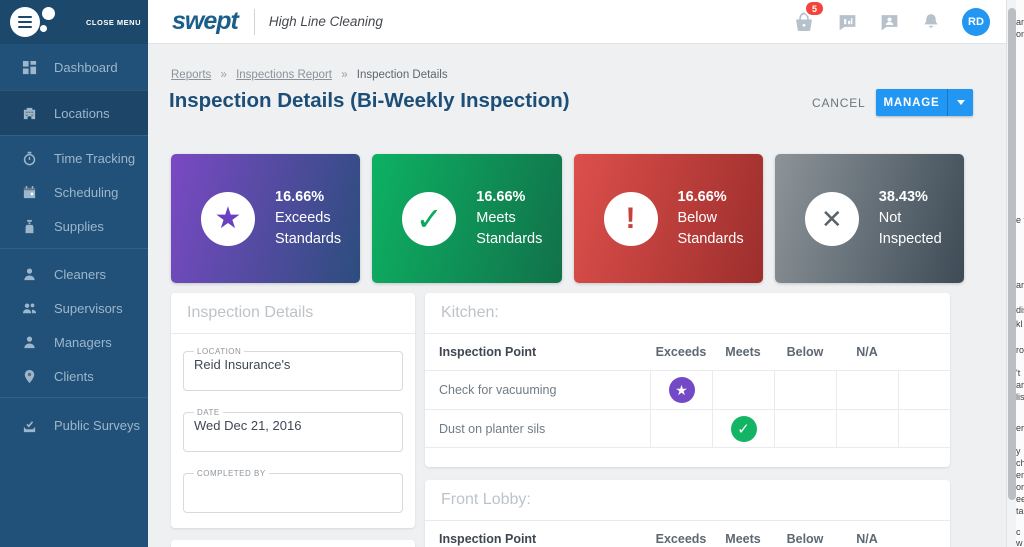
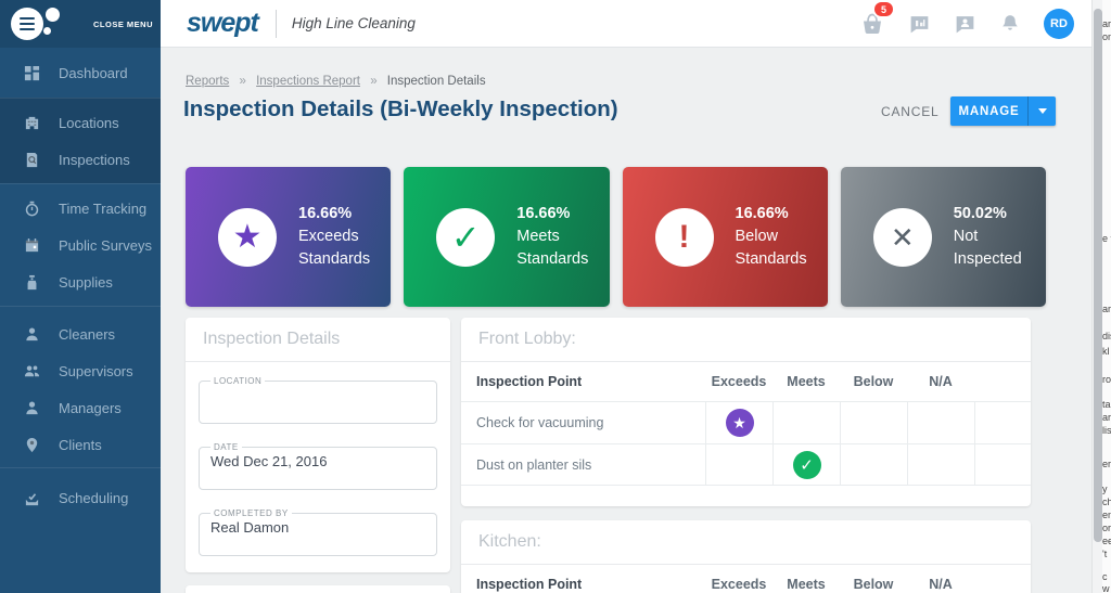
  CLOSE MENU
  Dashboard
  Locations
+ Inspections
  Time Tracking
- Scheduling
+ Public Surveys
  Supplies
  Cleaners
  Supervisors
  Managers
  Clients
- Public Surveys
+ Scheduling
  swept
  High Line Cleaning
  5
  RD
  Reports » Inspections Report » Inspection Details
  Inspection Details (Bi-Weekly Inspection)
  CANCEL
  MANAGE
  ★
  16.66%
  Exceeds
  Standards
  ✓
  16.66%
  Meets
  Standards
  !
  16.66%
  Below
  Standards
  ✕
- 38.43%
+ 50.02%
  Not Inspected
  Inspection Details
  LOCATION
- Reid Insurance's
  DATE
  Wed Dec 21, 2016
  COMPLETED BY
+ Real Damon
- Kitchen:
+ Front Lobby:
  Inspection Point
  Exceeds
  Meets
  Below
  N/A
  Check for vacuuming
  ★
  Dust on planter sils
  ✓
- Front Lobby:
+ Kitchen:
  Inspection Point
  Exceeds
  Meets
  Below
  N/A
  ar
  kl
  ro
- 't
+ ta
  ar
  lis
  er
  y
  ch
  or
- ta
+ 't
  c
  w
